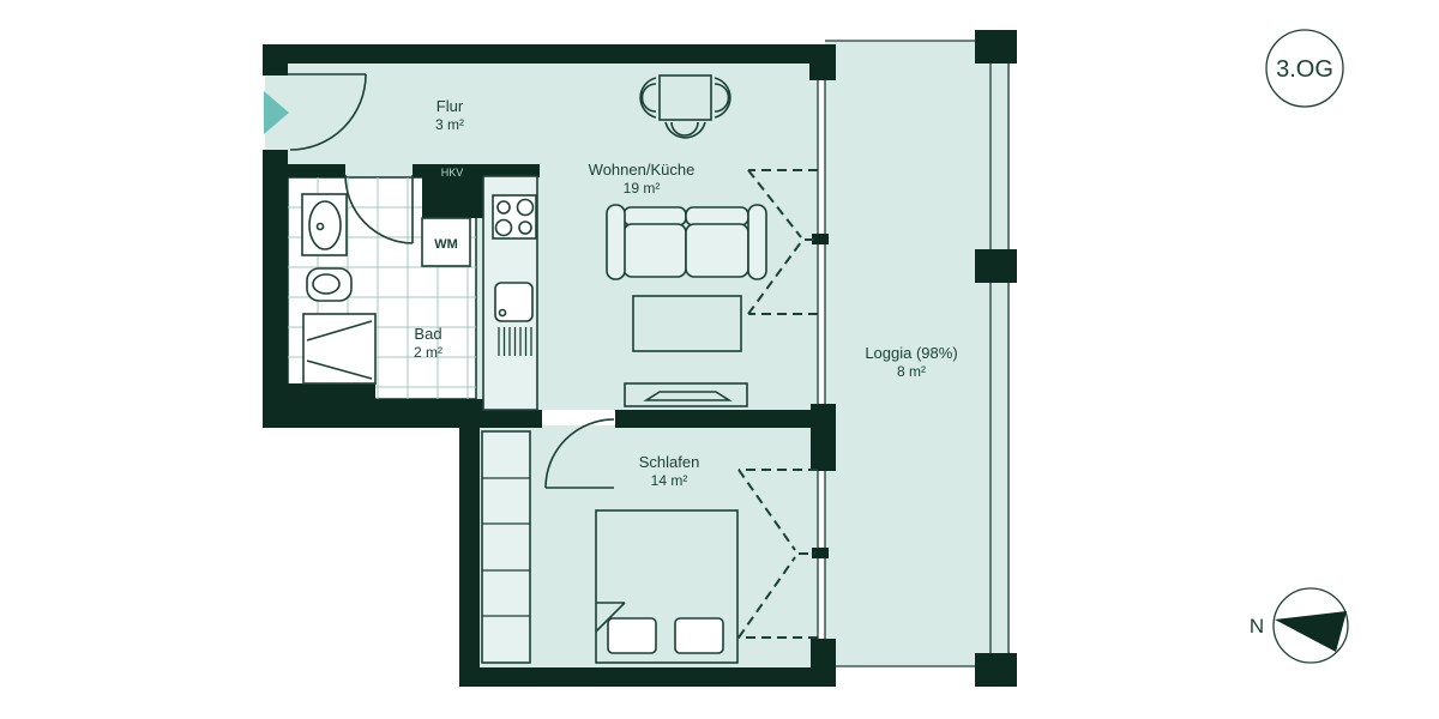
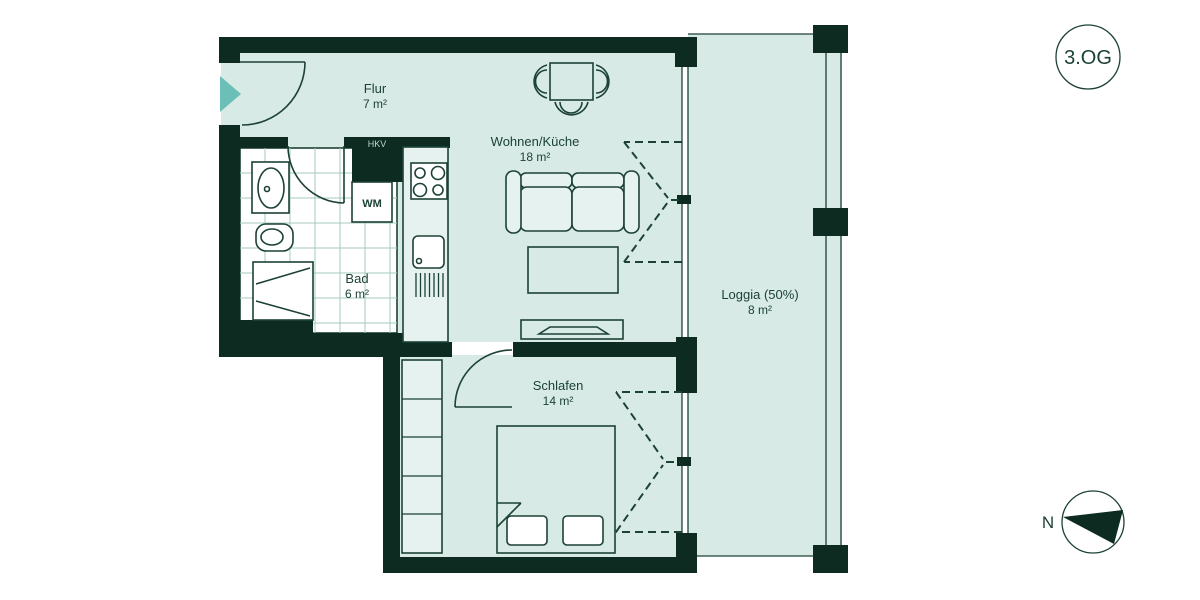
  WM
  Flur
- 3 m²
+ 7 m²
  Wohnen/Küche
- 19 m²
+ 18 m²
  Bad
- 2 m²
+ 6 m²
  Schlafen
  14 m²
- Loggia (98%)
+ Loggia (50%)
  8 m²
  HKV
  3.OG
  N
